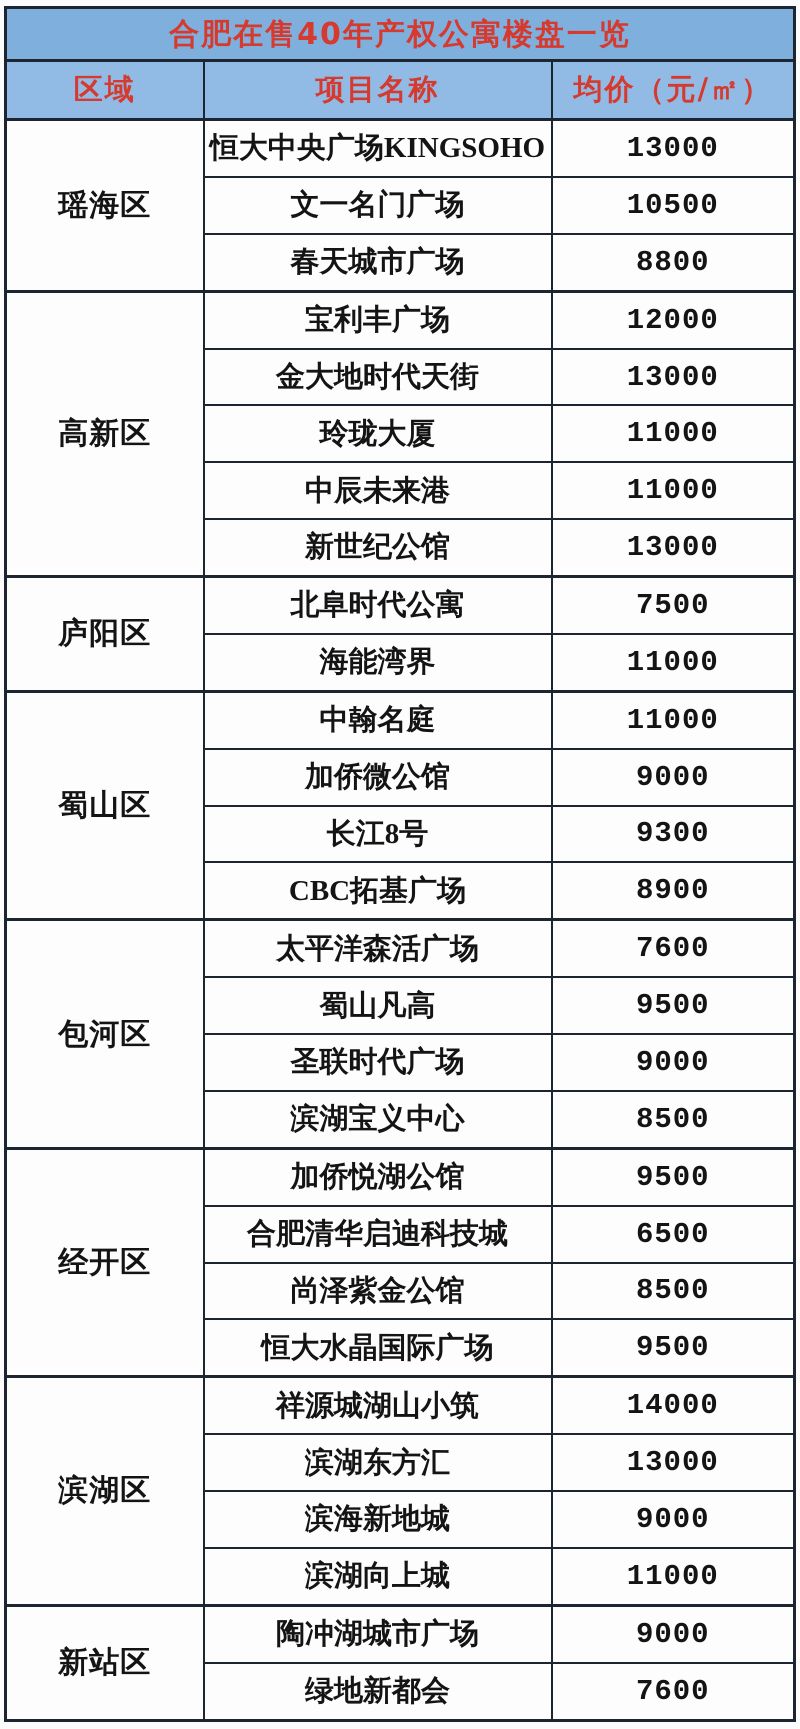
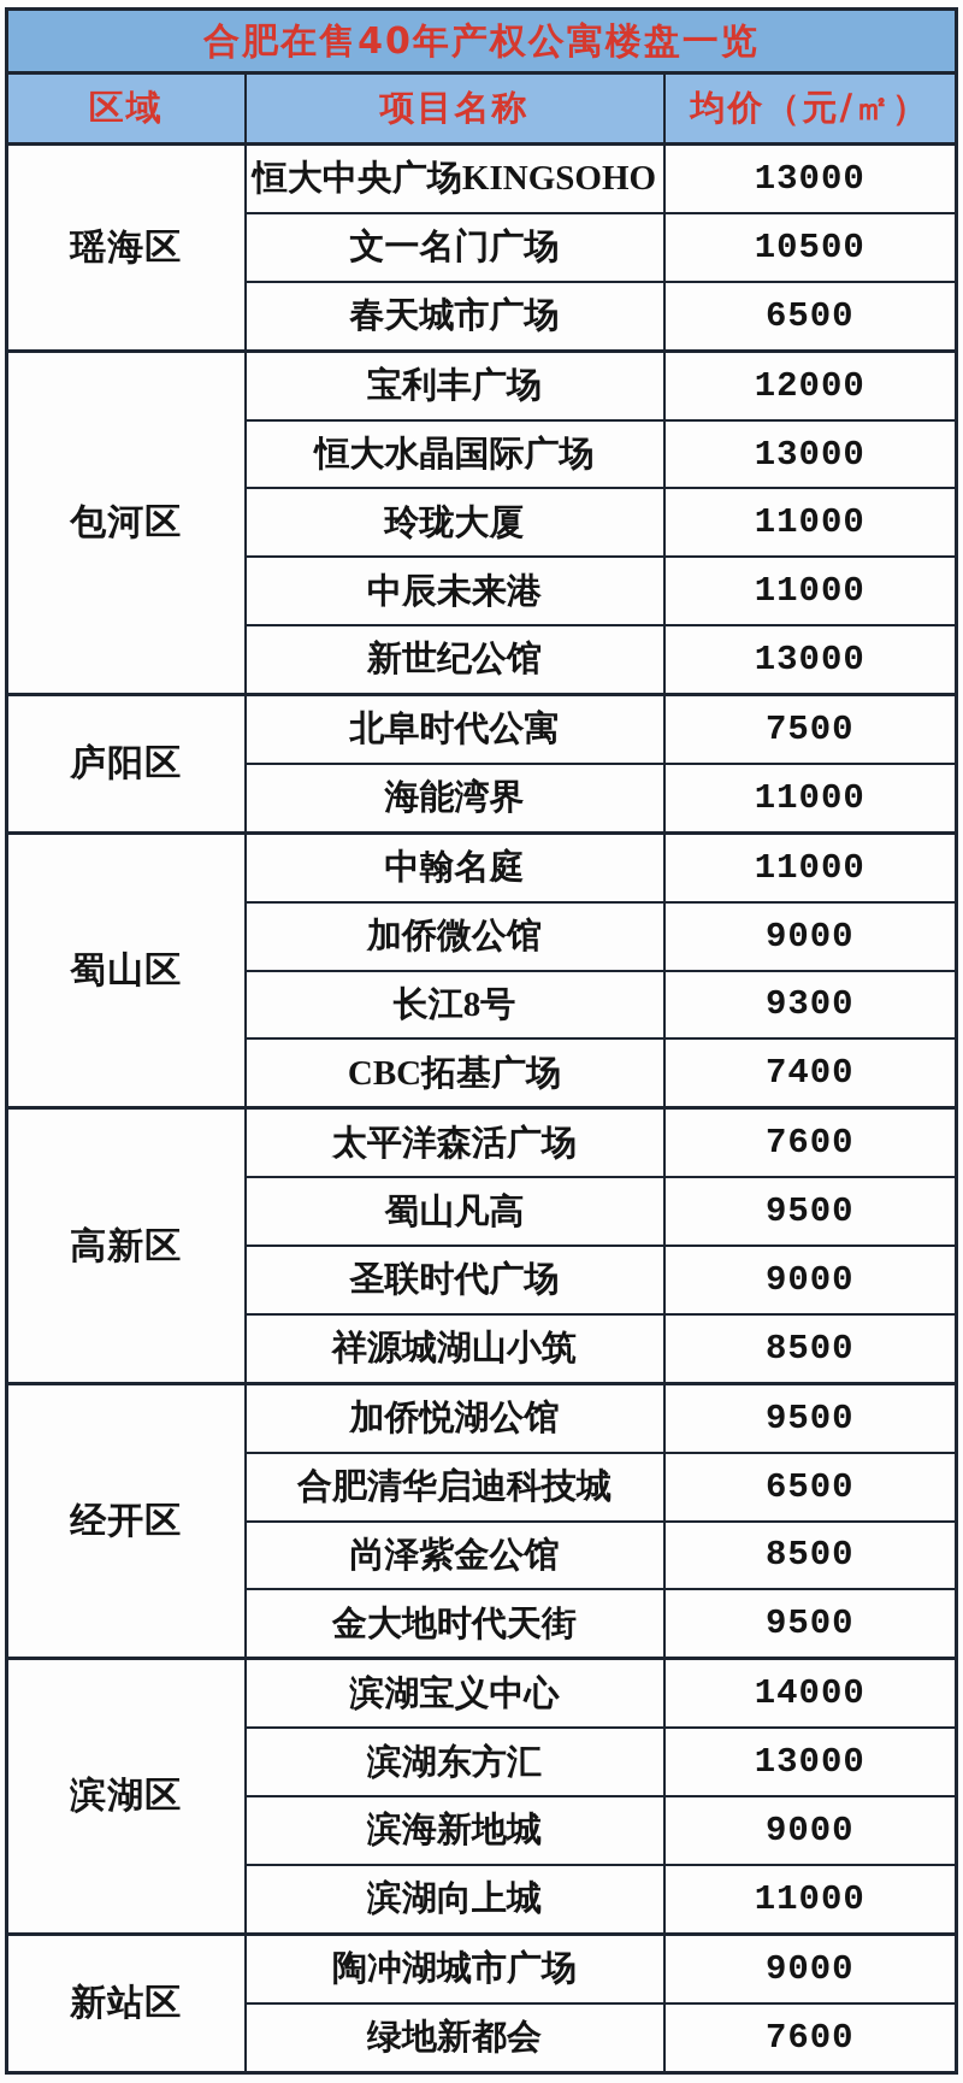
  合肥在售40年产权公寓楼盘一览
  区域	项目名称	均价（元/㎡）
  瑶海区	恒大中央广场KINGSOHO	13000
  文一名门广场	10500
- 春天城市广场	8800
+ 春天城市广场	6500
- 高新区	宝利丰广场	12000
+ 包河区	宝利丰广场	12000
- 金大地时代天街	13000
+ 恒大水晶国际广场	13000
  玲珑大厦	11000
  中辰未来港	11000
  新世纪公馆	13000
  庐阳区	北阜时代公寓	7500
  海能湾界	11000
  蜀山区	中翰名庭	11000
  加侨微公馆	9000
  长江8号	9300
- CBC拓基广场	8900
+ CBC拓基广场	7400
- 包河区	太平洋森活广场	7600
+ 高新区	太平洋森活广场	7600
  蜀山凡高	9500
  圣联时代广场	9000
- 滨湖宝义中心	8500
+ 祥源城湖山小筑	8500
  经开区	加侨悦湖公馆	9500
  合肥清华启迪科技城	6500
  尚泽紫金公馆	8500
- 恒大水晶国际广场	9500
+ 金大地时代天街	9500
- 滨湖区	祥源城湖山小筑	14000
+ 滨湖区	滨湖宝义中心	14000
  滨湖东方汇	13000
  滨海新地城	9000
  滨湖向上城	11000
  新站区	陶冲湖城市广场	9000
  绿地新都会	7600
